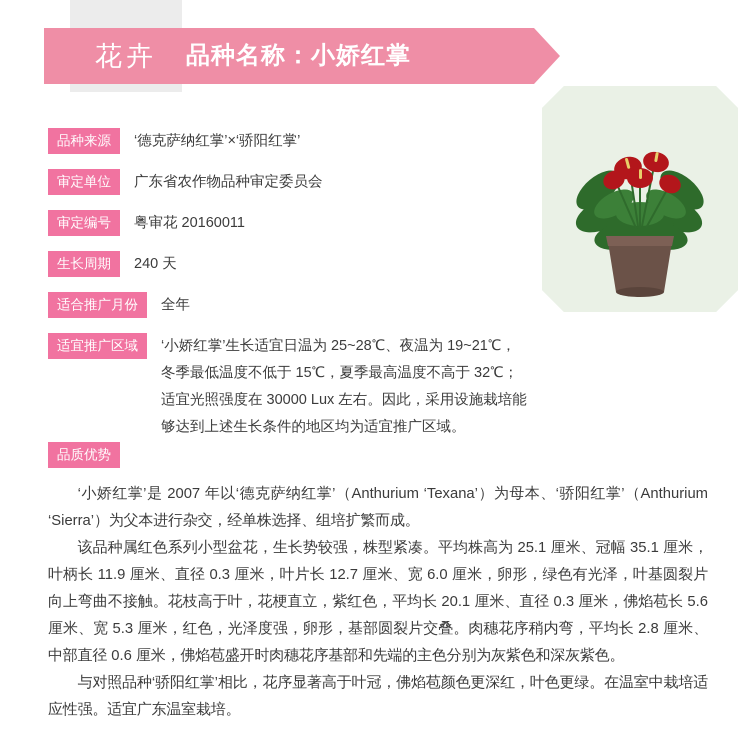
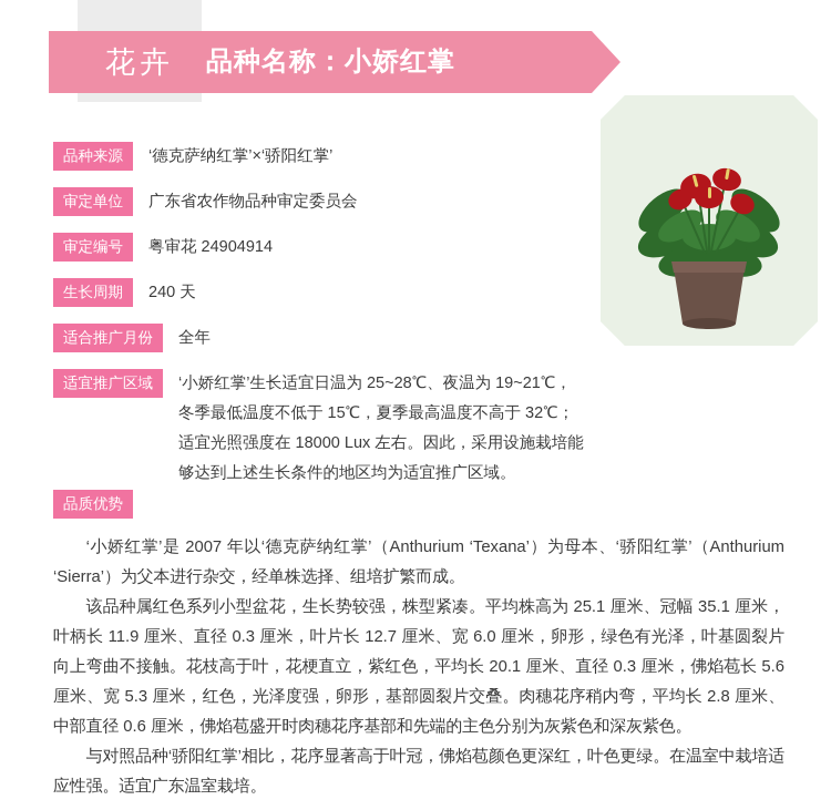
  花卉
  品种名称：小娇红掌
  品种来源
  ‘德克萨纳红掌’×‘骄阳红掌’
  审定单位
  广东省农作物品种审定委员会
  审定编号
- 粤审花 20160011
+ 粤审花 24904914
  生长周期
  240 天
  适合推广月份
  全年
  适宜推广区域
- ‘小娇红掌’生长适宜日温为 25~28℃、夜温为 19~21℃，冬季最低温度不低于 15℃，夏季最高温度不高于 32℃；适宜光照强度在 30000 Lux 左右。因此，采用设施栽培能够达到上述生长条件的地区均为适宜推广区域。
+ ‘小娇红掌’生长适宜日温为 25~28℃、夜温为 19~21℃，冬季最低温度不低于 15℃，夏季最高温度不高于 32℃；适宜光照强度在 18000 Lux 左右。因此，采用设施栽培能够达到上述生长条件的地区均为适宜推广区域。
  品质优势
  ‘小娇红掌’是 2007 年以‘德克萨纳红掌’（Anthurium ‘Texana’）为母本、‘骄阳红掌’（Anthurium ‘Sierra’）为父本进行杂交，经单株选择、组培扩繁而成。
  该品种属红色系列小型盆花，生长势较强，株型紧凑。平均株高为 25.1 厘米、冠幅 35.1 厘米，叶柄长 11.9 厘米、直径 0.3 厘米，叶片长 12.7 厘米、宽 6.0 厘米，卵形，绿色有光泽，叶基圆裂片向上弯曲不接触。花枝高于叶，花梗直立，紫红色，平均长 20.1 厘米、直径 0.3 厘米，佛焰苞长 5.6 厘米、宽 5.3 厘米，红色，光泽度强，卵形，基部圆裂片交叠。肉穗花序稍内弯，平均长 2.8 厘米、中部直径 0.6 厘米，佛焰苞盛开时肉穗花序基部和先端的主色分别为灰紫色和深灰紫色。
  与对照品种‘骄阳红掌’相比，花序显著高于叶冠，佛焰苞颜色更深红，叶色更绿。在温室中栽培适应性强。适宜广东温室栽培。
